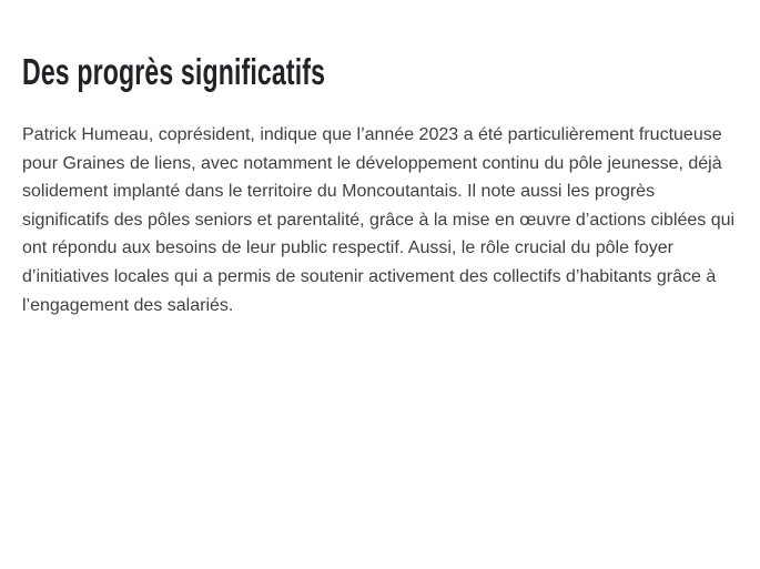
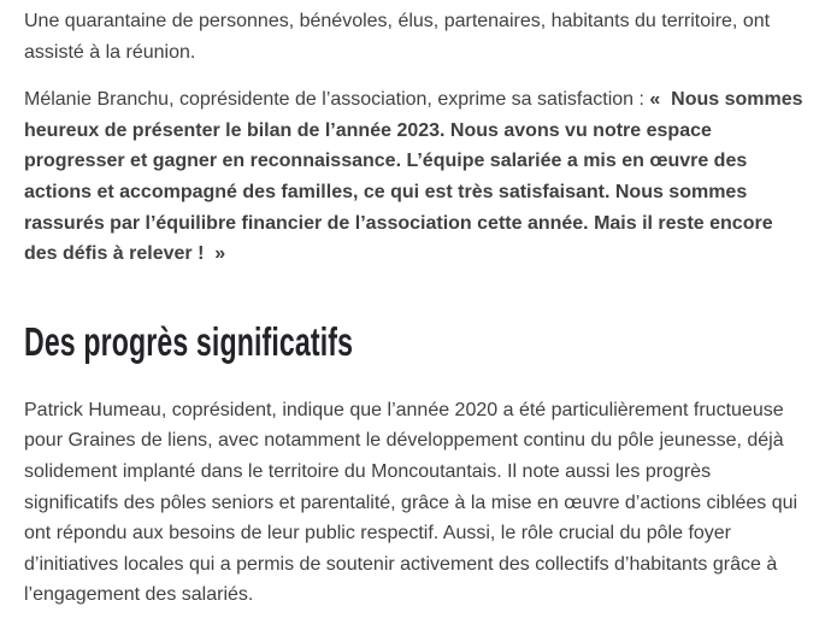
+ Une quarantaine de personnes, bénévoles, élus, partenaires, habitants du territoire, ont assisté à la réunion.
+ Mélanie Branchu, coprésidente de l’association, exprime sa satisfaction : « Nous sommes heureux de présenter le bilan de l’année 2023. Nous avons vu notre espace progresser et gagner en reconnaissance. L’équipe salariée a mis en œuvre des actions et accompagné des familles, ce qui est très satisfaisant. Nous sommes rassurés par l’équilibre financier de l’association cette année. Mais il reste encore des défis à relever ! »
  Des progrès significatifs
- Patrick Humeau, coprésident, indique que l’année 2023 a été particulièrement fructueuse pour Graines de liens, avec notamment le développement continu du pôle jeunesse, déjà solidement implanté dans le territoire du Moncoutantais. Il note aussi les progrès significatifs des pôles seniors et parentalité, grâce à la mise en œuvre d’actions ciblées qui ont répondu aux besoins de leur public respectif. Aussi, le rôle crucial du pôle foyer d’initiatives locales qui a permis de soutenir activement des collectifs d’habitants grâce à l’engagement des salariés.
+ Patrick Humeau, coprésident, indique que l’année 2020 a été particulièrement fructueuse pour Graines de liens, avec notamment le développement continu du pôle jeunesse, déjà solidement implanté dans le territoire du Moncoutantais. Il note aussi les progrès significatifs des pôles seniors et parentalité, grâce à la mise en œuvre d’actions ciblées qui ont répondu aux besoins de leur public respectif. Aussi, le rôle crucial du pôle foyer d’initiatives locales qui a permis de soutenir activement des collectifs d’habitants grâce à l’engagement des salariés.
